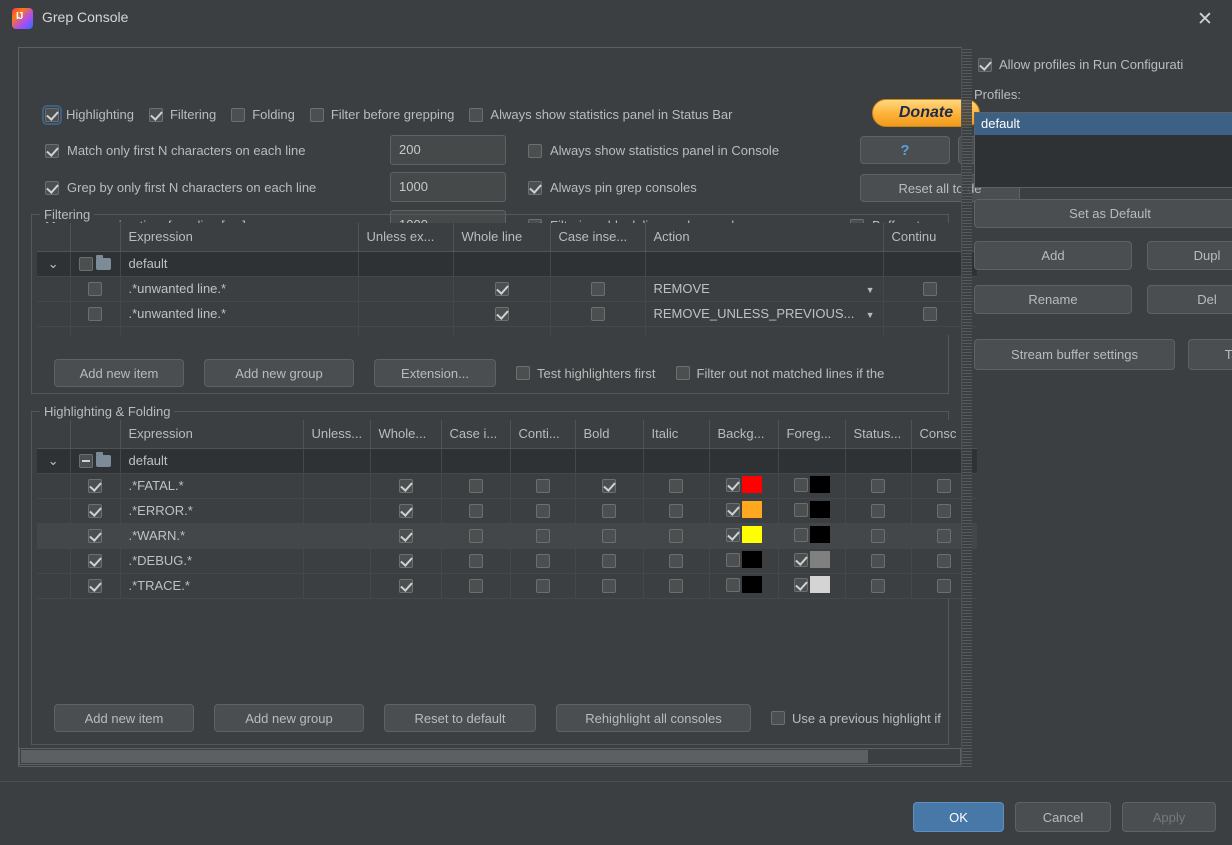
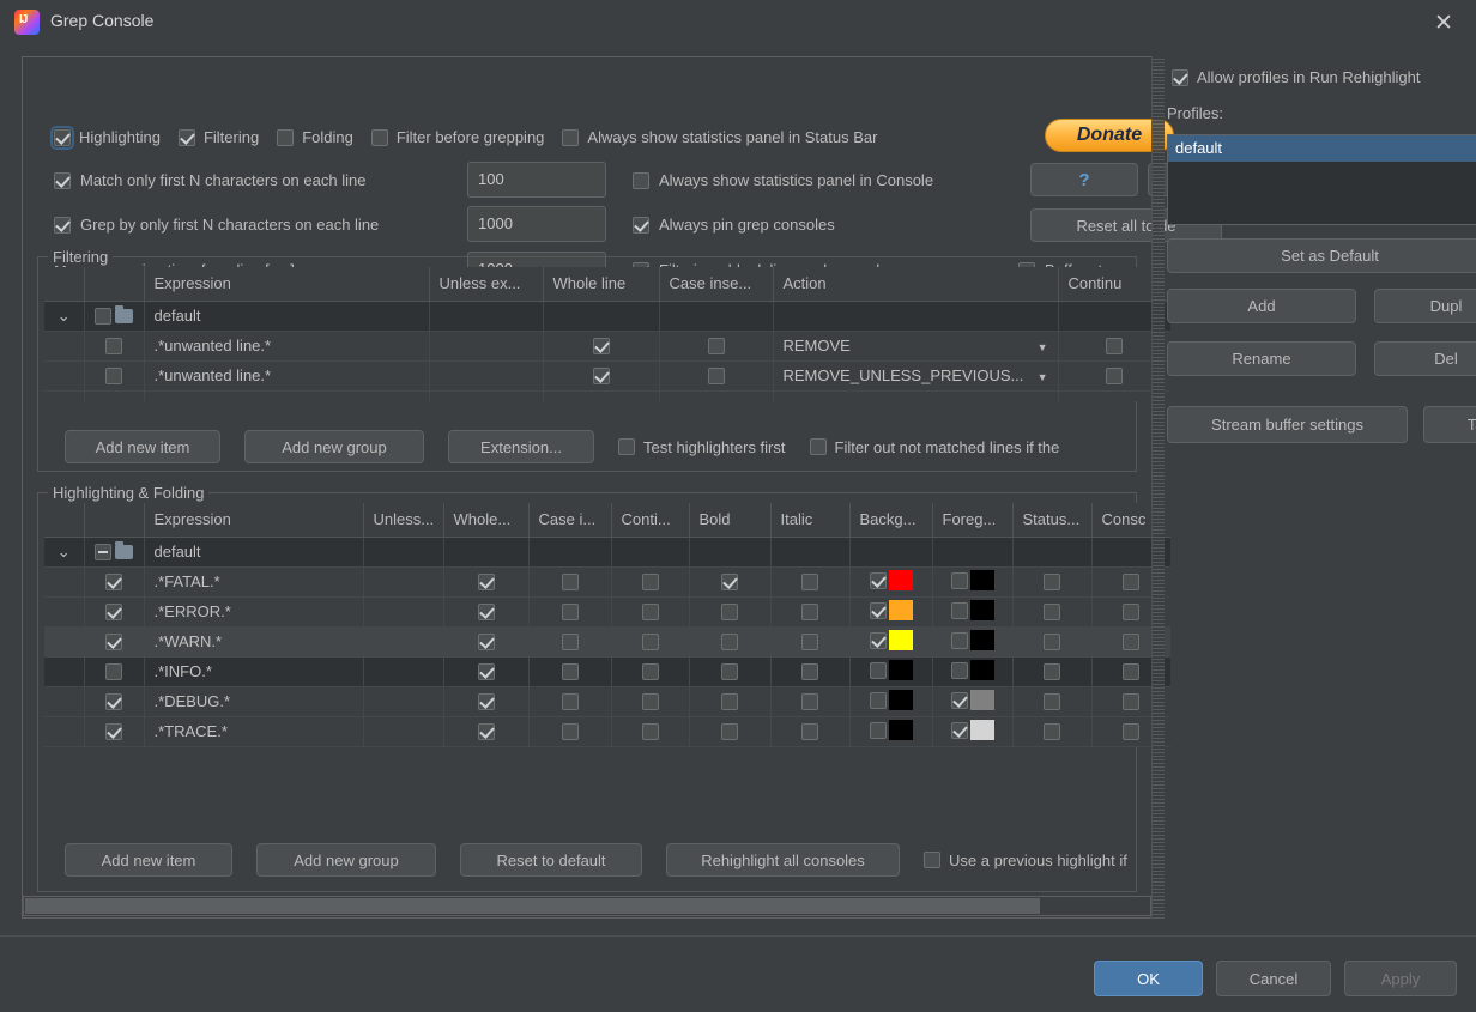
  Grep Console
  ✕
  Highlighting
  Filtering
  Folding
  Filter before grepping
  Always show statistics panel in Status Bar
  Match only first N characters on each line
  Grep by only first N characters on each line
- 200
+ 100
  1000
  Always show statistics panel in Console
  Always pin grep consoles
  Donate
  ?
  Reset all toe
  Filtering
  		Expression	Unless ex...	Whole line	Case inse...	Action	Continu
  ⌄		default
  		.*unwanted line.*				▼ REMOVE
  		.*unwanted line.*				▼ REMOVE_UNLESS_PREVIOUS...
  Add new item
  Add new group
  Extension...
  Test highlighters first
  Filter out not matched lines if the
  Highlighting & Folding
  		Expression	Unless...	Whole...	Case i...	Conti...	Bold	Italic	Backg...	Foreg...	Status...	Consc
  ⌄		default
  		.*FATAL.*
  		.*ERROR.*
  		.*WARN.*
+ 		.*INFO.*
  		.*DEBUG.*
  		.*TRACE.*
  Add new item
  Add new group
  Reset to default
  Rehighlight all consoles
  Use a previous highlight if
- Allow profiles in Run Configurati
+ Allow profiles in Run Rehighlight
  Profiles:
  default
  Set as Default
  Add
  Dupl
  Rename
  Del
  Stream buffer settings
  OK
  Cancel
  Apply
